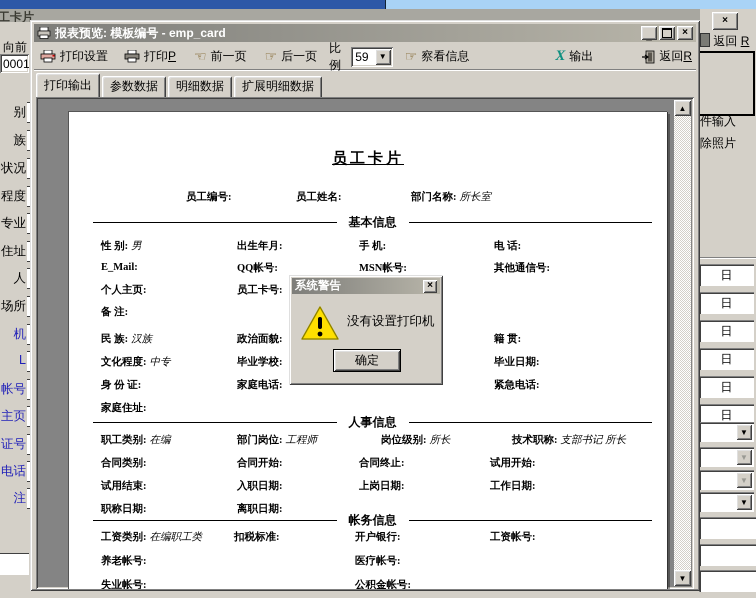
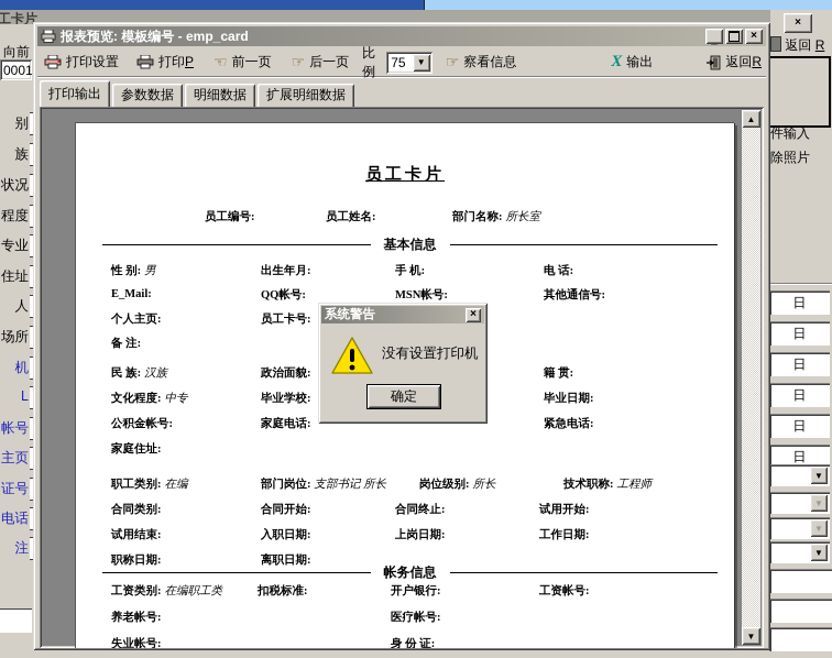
  工卡片
  向前
  0001
  别
  族
  状况
  程度
  专业
  住址
  人
  场所
  机
  L
  帐号
  主页
  证号
  电话
  注
  ×
  返回 R
  件输入
  除照片
  日
  日
  日
  日
  日
  日
  ▼
  ▼
  ▼
  ▼
  报表预览: 模板编号 - emp_card
  _
  ×
  打印设置
  打印P
  ☜
  前一页
  ☞
  后一页
  比例
- 59
+ 75
  ▼
  ☞
  察看信息
  X
  输出
  返回R
  打印输出
  参数数据
  明细数据
  扩展明细数据
  员工卡片
  员工编号:
  员工姓名:
  部门名称: 所长室
  性 别: 男
  出生年月:
  手 机:
  电 话:
  E_Mail:
  QQ帐号:
  MSN帐号:
  其他通信号:
  个人主页:
  员工卡号:
  备 注:
  民 族: 汉族
  政治面貌:
  籍 贯:
  文化程度: 中专
  毕业学校:
  毕业日期:
- 身 份 证:
+ 公积金帐号:
  家庭电话:
  紧急电话:
  家庭住址:
  职工类别: 在编
- 部门岗位: 工程师
+ 部门岗位: 支部书记 所长
  岗位级别: 所长
- 技术职称: 支部书记 所长
+ 技术职称: 工程师
  合同类别:
  合同开始:
  合同终止:
  试用开始:
  试用结束:
  入职日期:
  上岗日期:
  工作日期:
  职称日期:
  离职日期:
  工资类别: 在编职工类
  扣税标准:
  开户银行:
  工资帐号:
  养老帐号:
  医疗帐号:
  失业帐号:
- 公积金帐号:
+ 身 份 证:
  基本信息
- 人事信息
  帐务信息
  ▲
  ▼
  系统警告
  ×
  没有设置打印机
  确定
